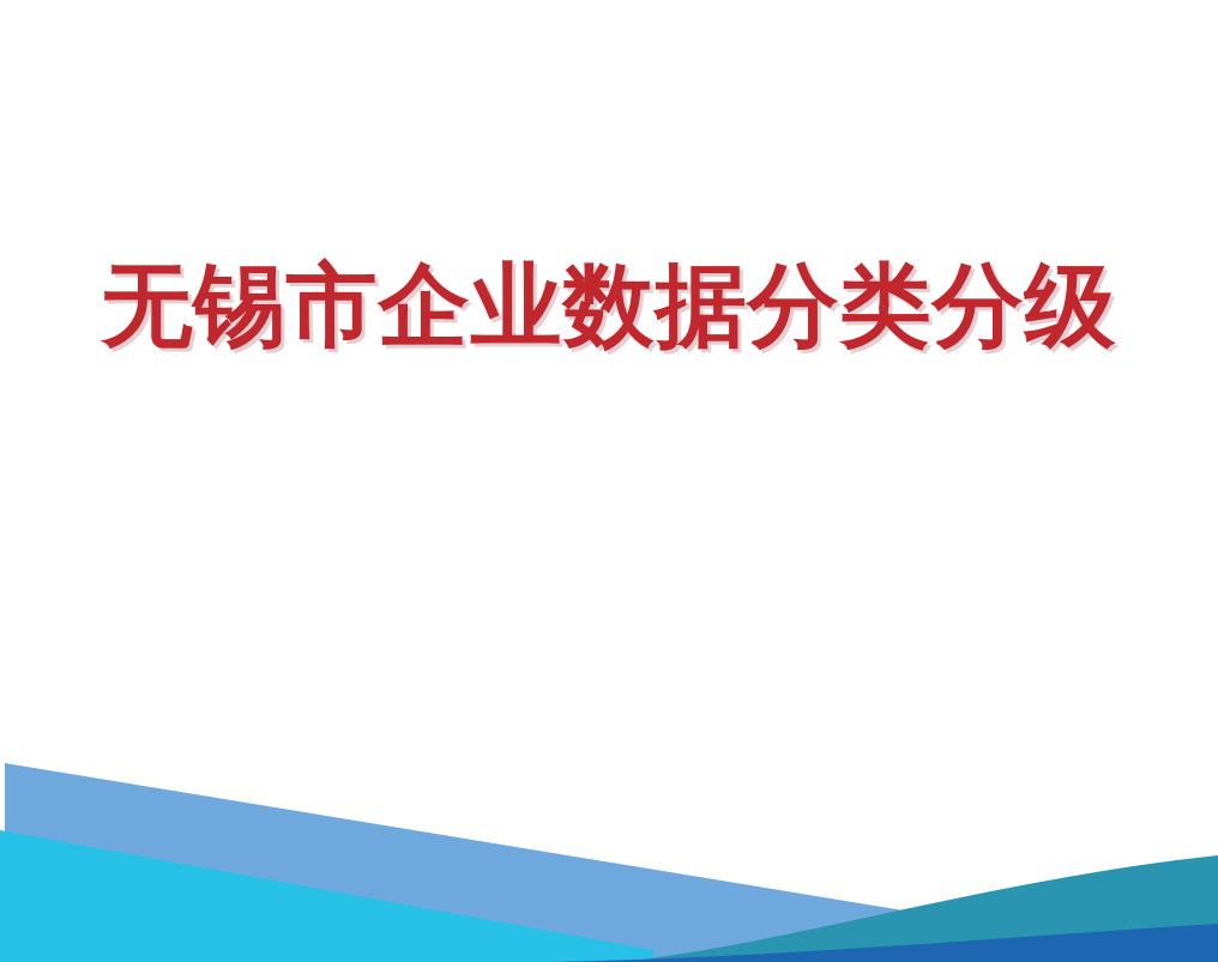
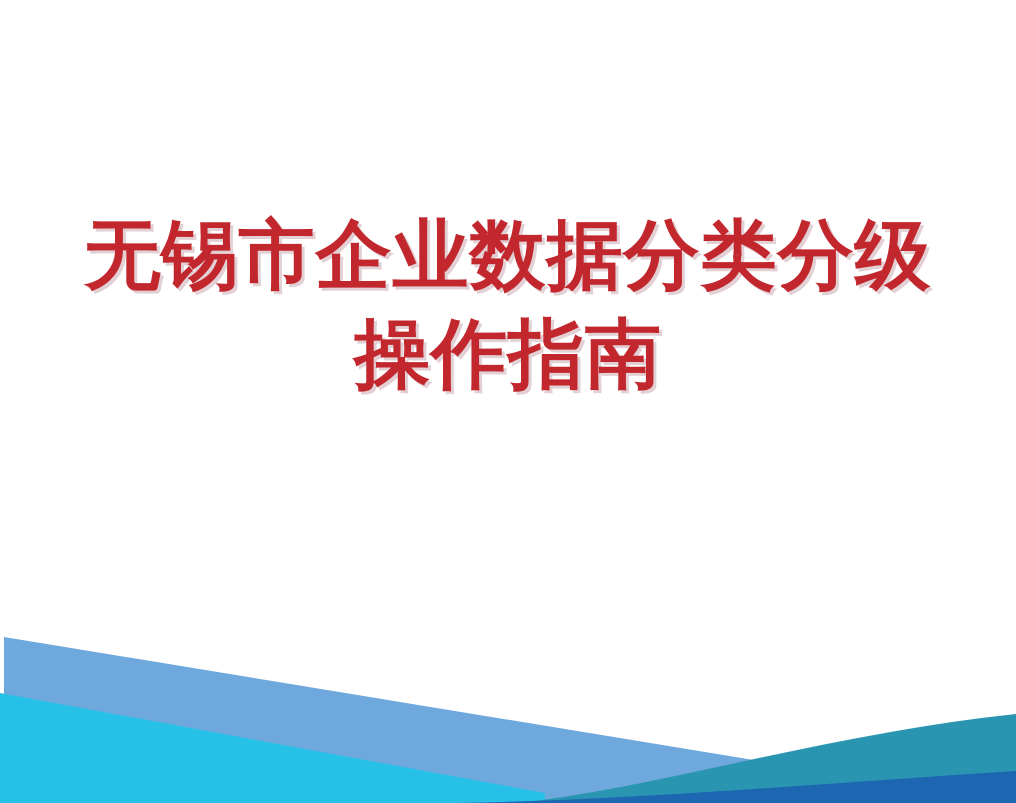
  无锡市企业数据分类分级
+ 操作指南
